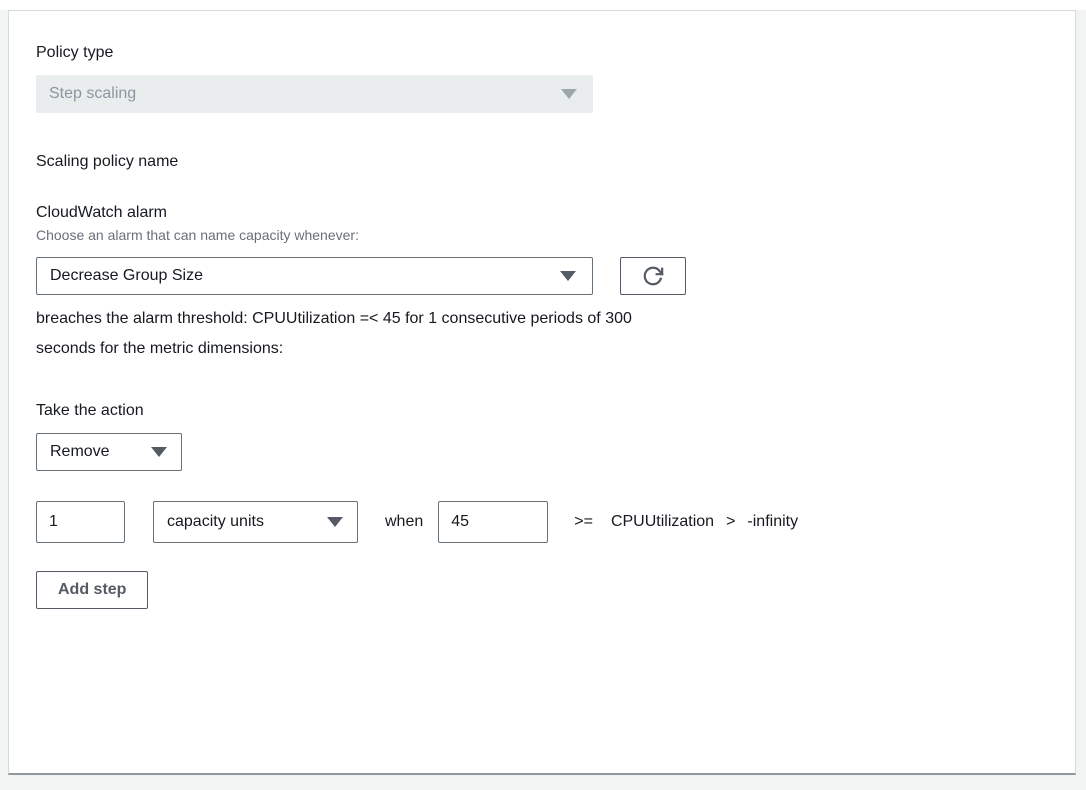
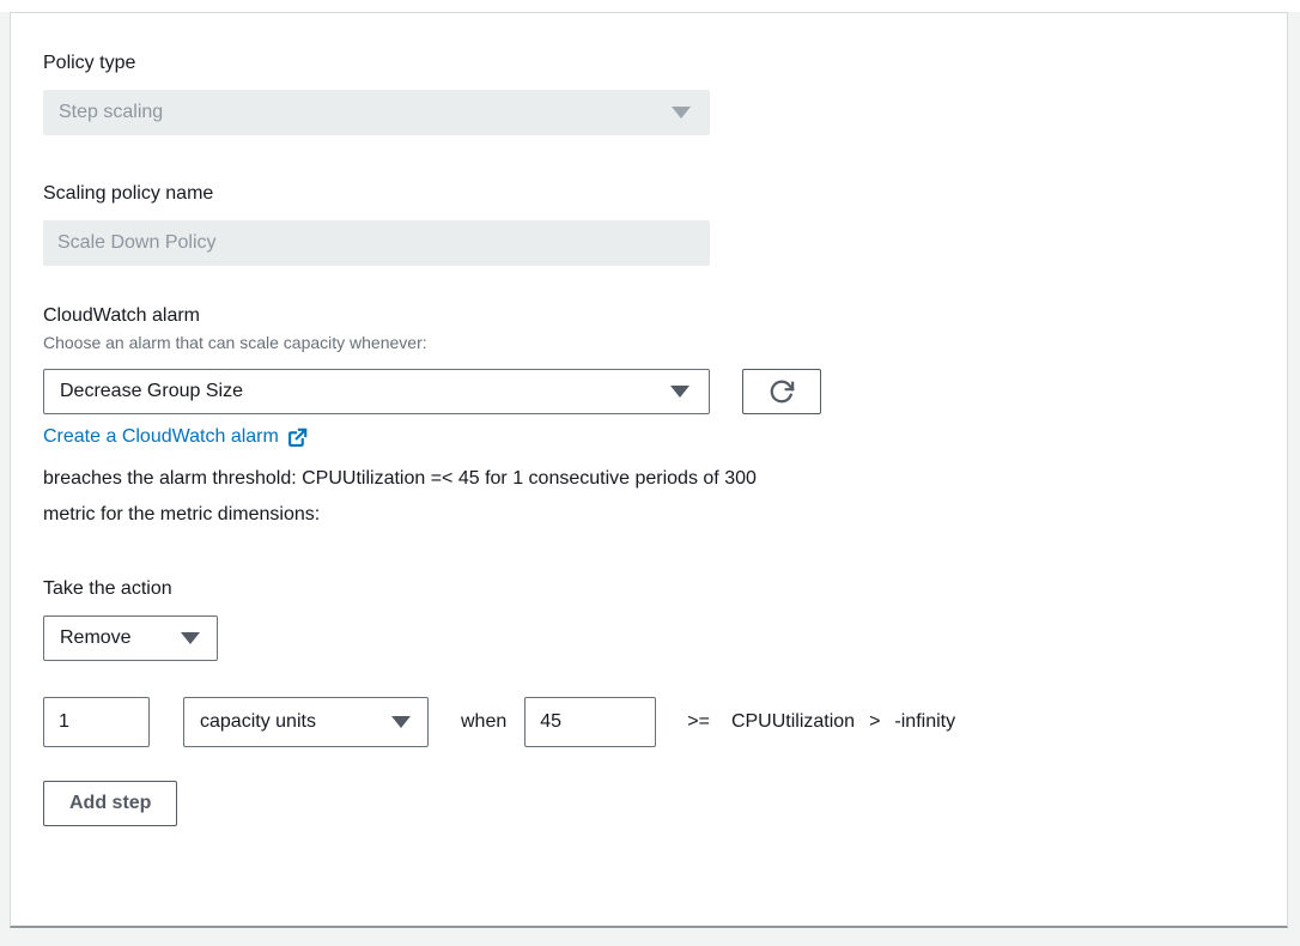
  Policy type
  Step scaling
  Scaling policy name
+ Scale Down Policy
  CloudWatch alarm
- Choose an alarm that can name capacity whenever:
+ Choose an alarm that can scale capacity whenever:
  Decrease Group Size
+ Create a CloudWatch alarm
  breaches the alarm threshold: CPUUtilization =< 45 for 1 consecutive periods of 300
- seconds for the metric dimensions:
+ metric for the metric dimensions:
  Take the action
  Remove
  1
  capacity units
  when
  45
  >=
  CPUUtilization
  >
  -infinity
  Add step
